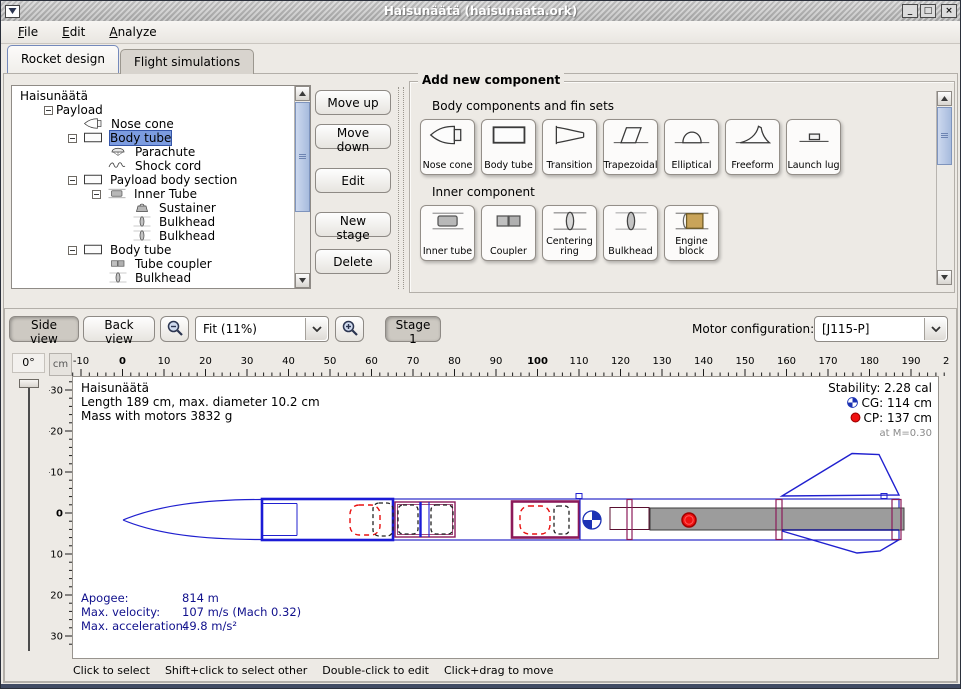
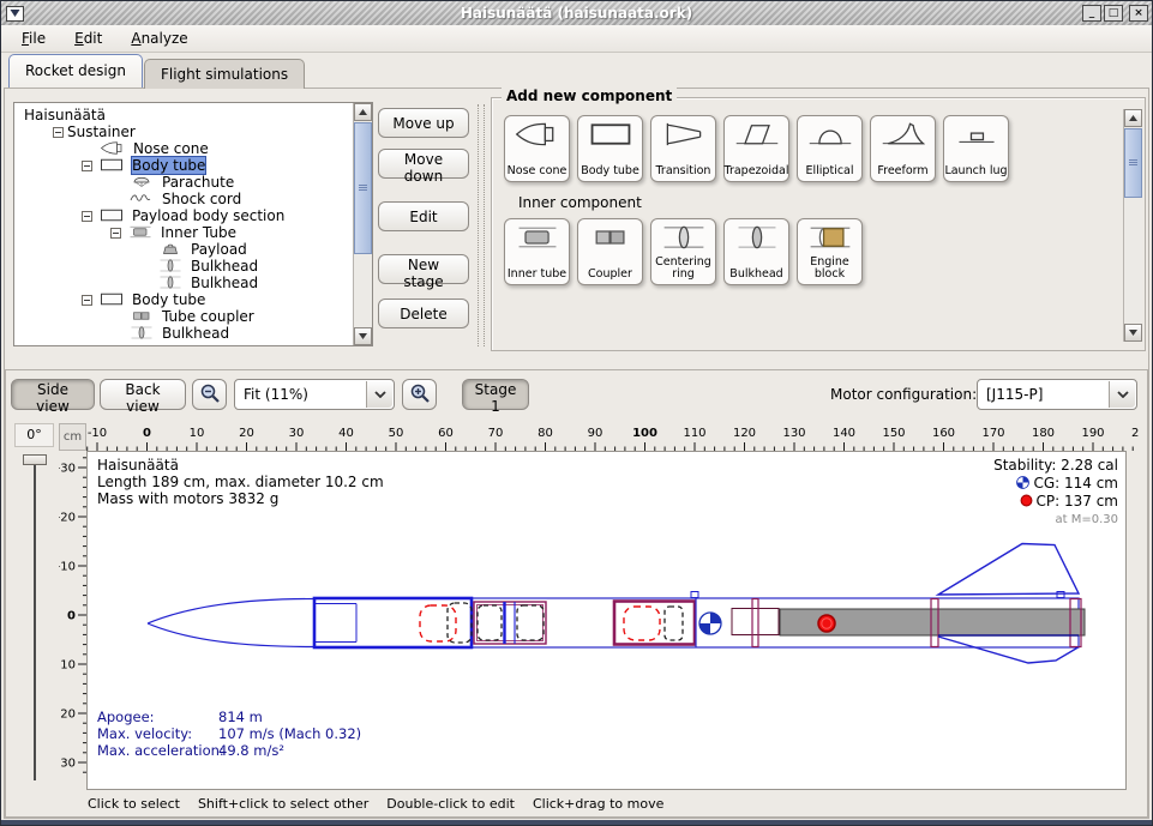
  Haisunäätä (haisunaata.ork)
  _
  □
  ×
  File
  Edit
  Analyze
  Rocket design Flight simulations
  Haisunäätä
- Payload
+ Sustainer
  Nose cone
  Body tube
  Parachute
  Shock cord
  Payload body section
  Inner Tube
- Sustainer
+ Payload
  Bulkhead
  Bulkhead
  Body tube
  Tube coupler
  Bulkhead
  Move up
  Move down
  Edit
  New stage
  Delete
  Add new component
- Body components and fin sets
  Nose cone
  Body tube
  Transition
  Trapezoidal
  Elliptical
  Freeform
  Launch lug
  Inner component
  Inner tube
  Coupler
  Centering ring
  Bulkhead
  Engine block
  Side view
  Back view
  Fit (11%)
  Stage 1
  Motor configuration:
  [J115-P]
  0°
  cm
  -10
  0
  10
  20
  30
  40
  50
  60
  70
  80
  90
  100
  110
  120
  130
  140
  150
  160
  170
  180
  190
  -30
  -20
  -10
  0
  10
  20
  30
  Haisunäätä
  Length 189 cm, max. diameter 10.2 cm
  Mass with motors 3832 g
  Stability: 2.28 cal
  CG: 114 cm
  CP: 137 cm
  at M=0.30
  Apogee: 814 m
  Max. velocity: 107 m/s (Mach 0.32)
  Max. acceleration49.8 m/s²
  Click to select
  Shift+click to select other
  Double-click to edit
  Click+drag to move
